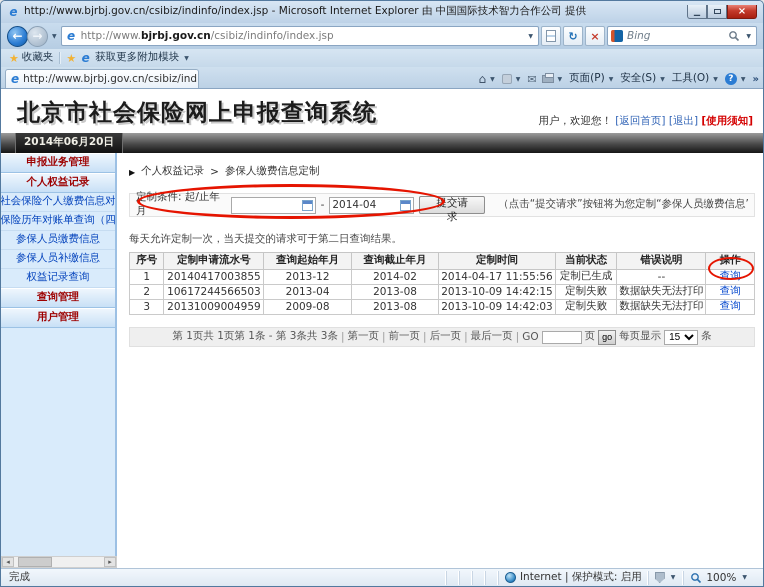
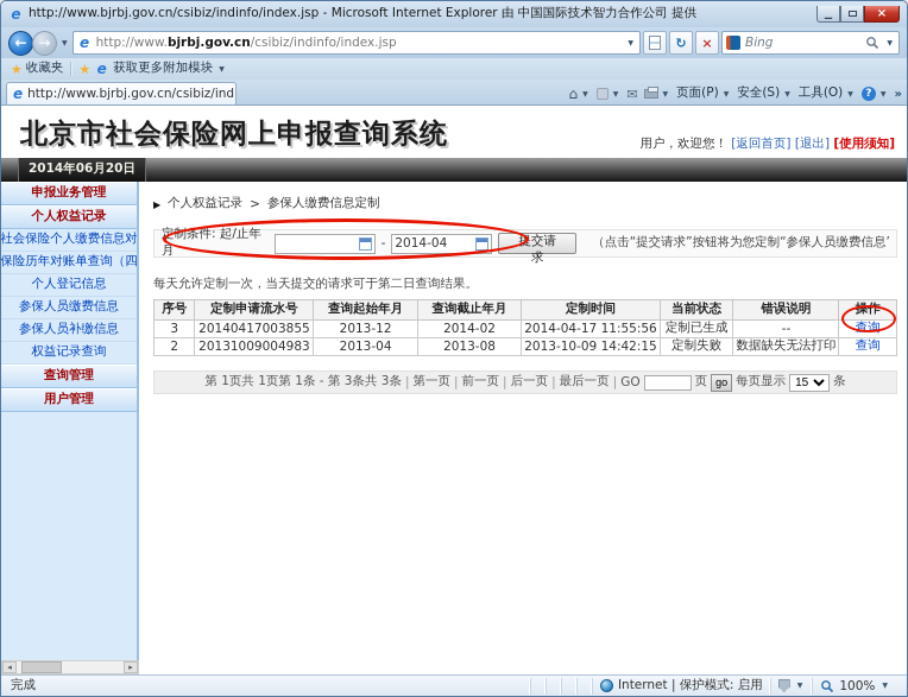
  e
  http://www.bjrbj.gov.cn/csibiz/indinfo/index.jsp - Microsoft Internet Explorer 由 中国国际技术智力合作公司 提供
  ▁
  ×
  ←
  →
  e
  http://www.bjrbj.gov.cn/csibiz/indinfo/index.jsp
  ↻
  ×
  Bing
  ★
  收藏夹
  ★
  e
  获取更多附加模块
  e
  http://www.bjrbj.gov.cn/csibiz/ind
  ⌂
  ✉
  页面(P)
  安全(S)
  工具(O)
  ?
  »
  北京市社会保险网上申报查询系统
  用户，欢迎您！ [返回首页] [退出] [使用须知]
  2014年06月20日
  申报业务管理
  个人权益记录
  社会保险个人缴费信息对
  保险历年对账单查询（四
+ 个人登记信息
  参保人员缴费信息
  参保人员补缴信息
  权益记录查询
  查询管理
  用户管理
  ▶
  个人权益记录
  >
  参保人缴费信息定制
  定制条件: 起/止年月
  -
  2014-04
  提交请求
  （点击“提交请求”按钮将为您定制“参保人员缴费信息
  每天允许定制一次，当天提交的请求可于第二日查询结果。
  序号	定制申请流水号	查询起始年月	查询截止年月	定制时间	当前状态	错误说明	操作
- 1	20140417003855	2013-12	2014-02	2014-04-17 11:55:56	定制已生成	--	查询
+ 3	20140417003855	2013-12	2014-02	2014-04-17 11:55:56	定制已生成	--	查询
- 2	10617244566503	2013-04	2013-08	2013-10-09 14:42:15	定制失败	数据缺失无法打印	查询
+ 2	20131009004983	2013-04	2013-08	2013-10-09 14:42:15	定制失败	数据缺失无法打印	查询
- 3	20131009004959	2009-08	2013-08	2013-10-09 14:42:03	定制失败	数据缺失无法打印	查询
  第 1页共 1页第 1条 - 第 3条共 3条
  |
  第一页
  |
  前一页
  |
  后一页
  |
  最后一页
  |
  GO
  页
  go
  每页显示
  15
  条
  ◂
  ▸
  完成
  Internet | 保护模式: 启用
  100%
